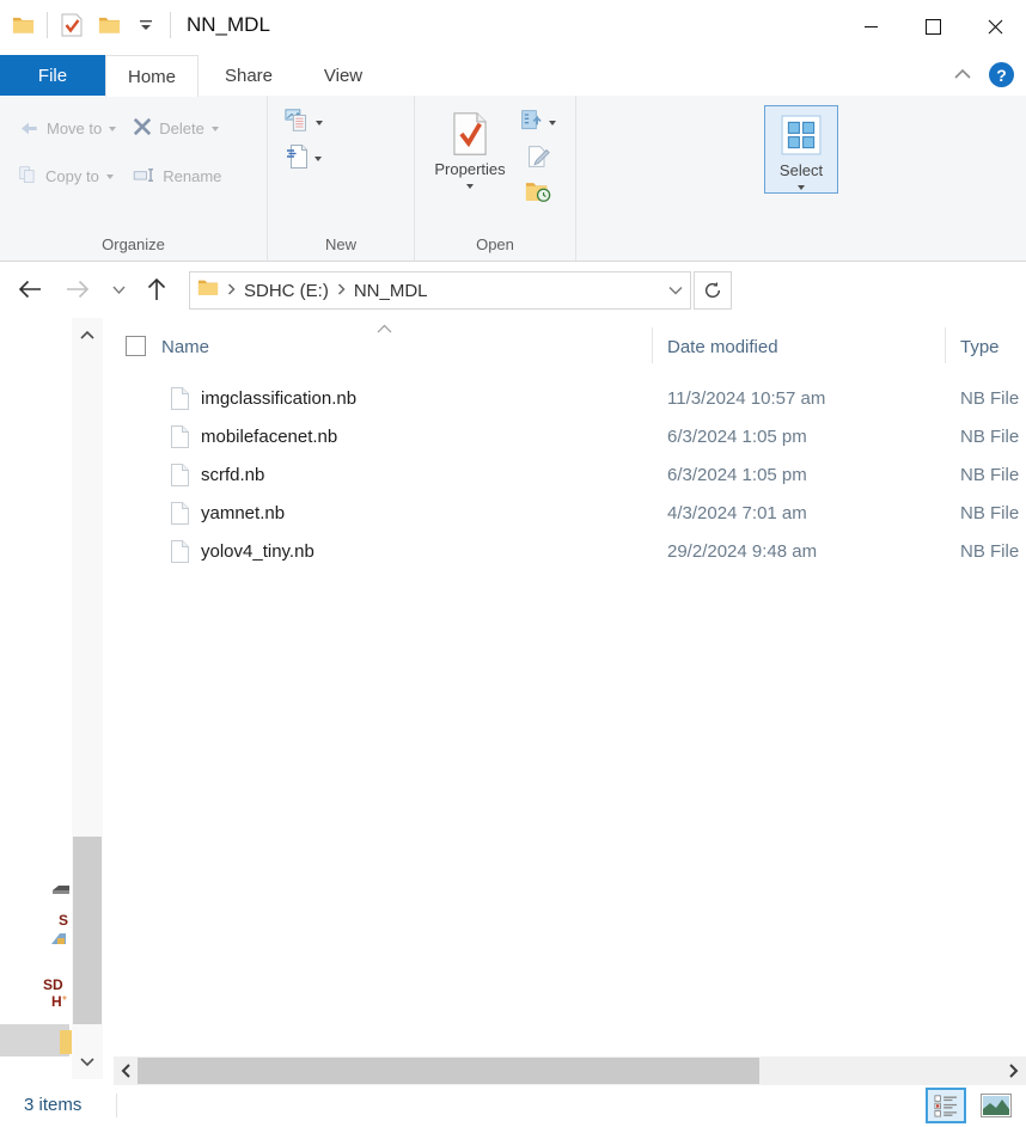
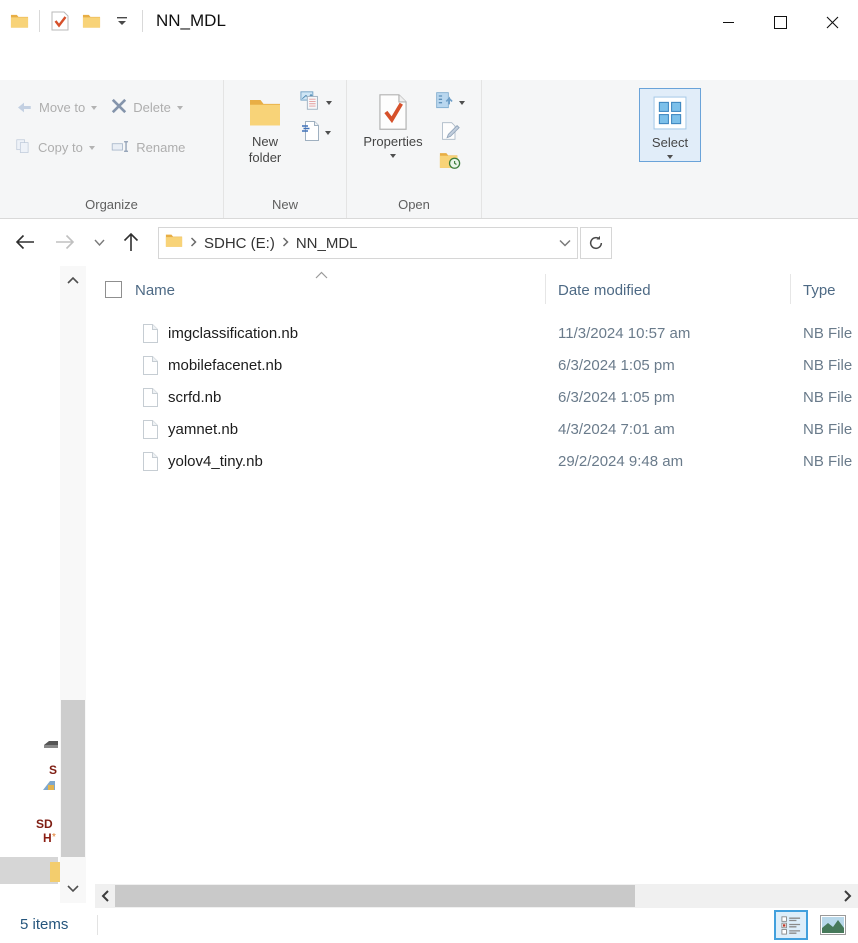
  NN_MDL
- File
- Home
- Share
- View
- ?
  Move to
  Copy to
  Delete
  Rename
  Organize
+ New folder
  New
  Properties
  Open
  Select
  SDHC (E:)
  NN_MDL
  S
  SD
  H
  *
  Name
  Date modified
  Type
  imgclassification.nb
  11/3/2024 10:57 am
  NB File
  mobilefacenet.nb
  6/3/2024 1:05 pm
  NB File
  scrfd.nb
  6/3/2024 1:05 pm
  NB File
  yamnet.nb
  4/3/2024 7:01 am
  NB File
  yolov4_tiny.nb
  29/2/2024 9:48 am
  NB File
- 3 items
+ 5 items
